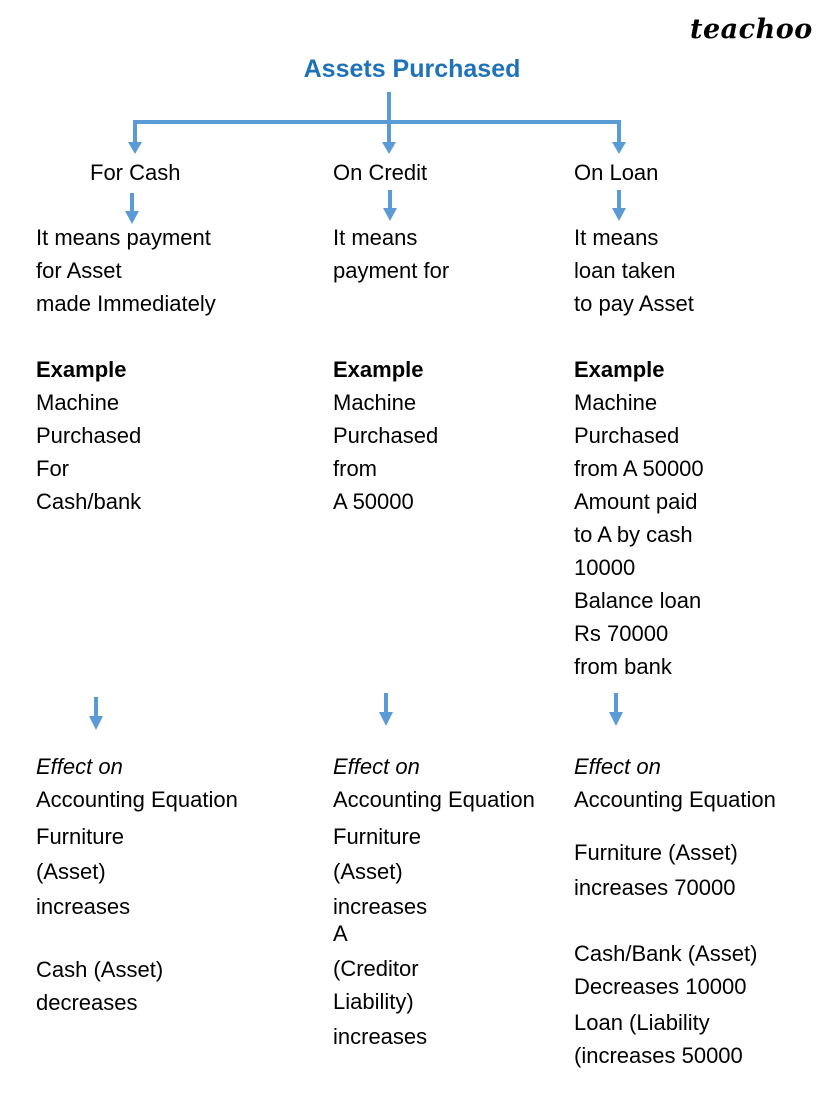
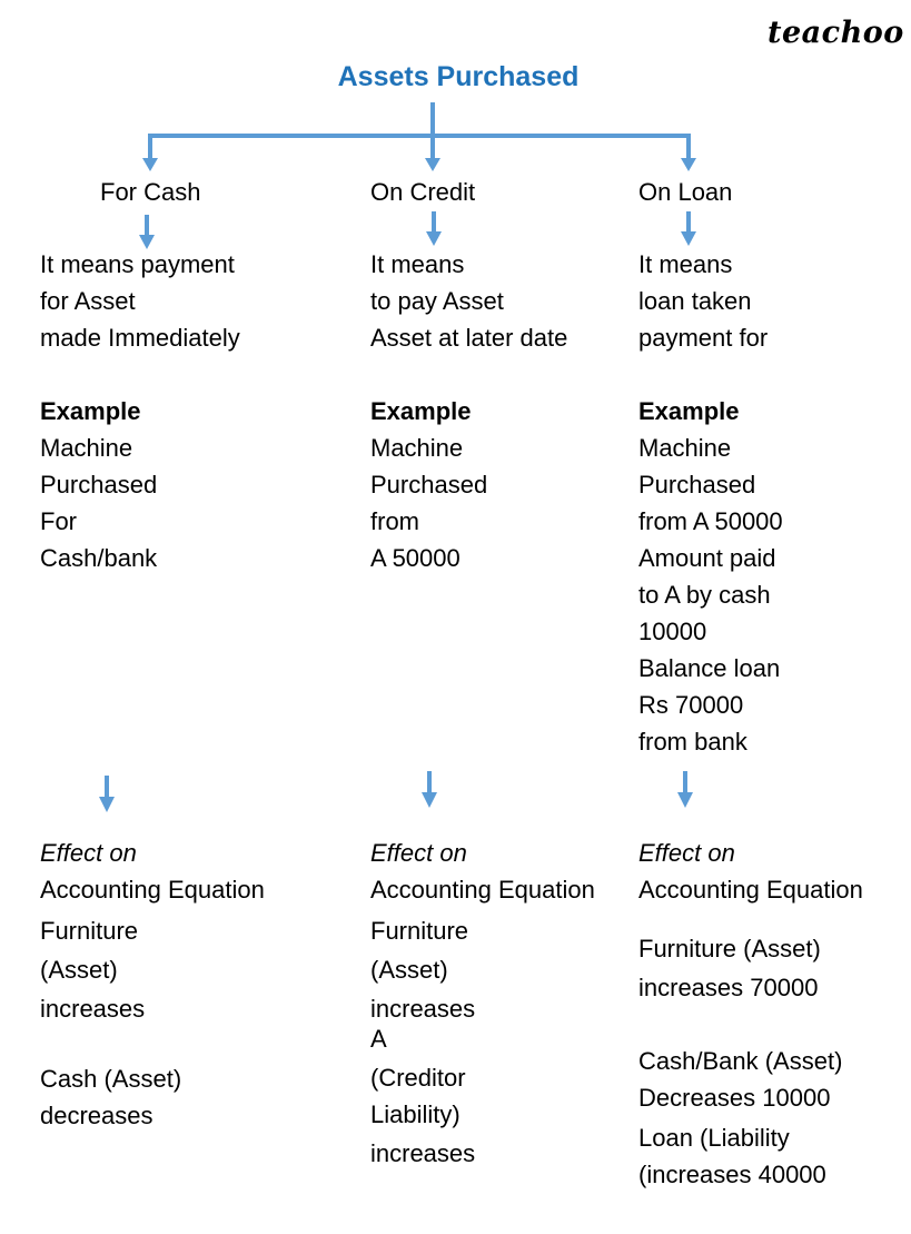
  teachoo
  Assets Purchased
  For Cash
  It means payment
  for Asset
  made Immediately
  Example
  Machine
  Purchased
  For
  Cash/bank
  Effect on
  Accounting Equation
  Furniture
  (Asset)
  increases
  Cash (Asset)
  decreases
  On Credit
  It means
- payment for
+ to pay Asset
+ Asset at later date
  Example
  Machine
  Purchased
  from
  A 50000
  Effect on
  Accounting Equation
  Furniture
  (Asset)
  increases
  A
  (Creditor
  Liability)
  increases
  On Loan
  It means
  loan taken
- to pay Asset
+ payment for
  Example
  Machine
  Purchased
  from A 50000
  Amount paid
  to A by cash
  10000
  Balance loan
  Rs 70000
  from bank
  Effect on
  Accounting Equation
  Furniture (Asset)
  increases 70000
  Cash/Bank (Asset)
  Decreases 10000
  Loan (Liability
- (increases 50000
+ (increases 40000
